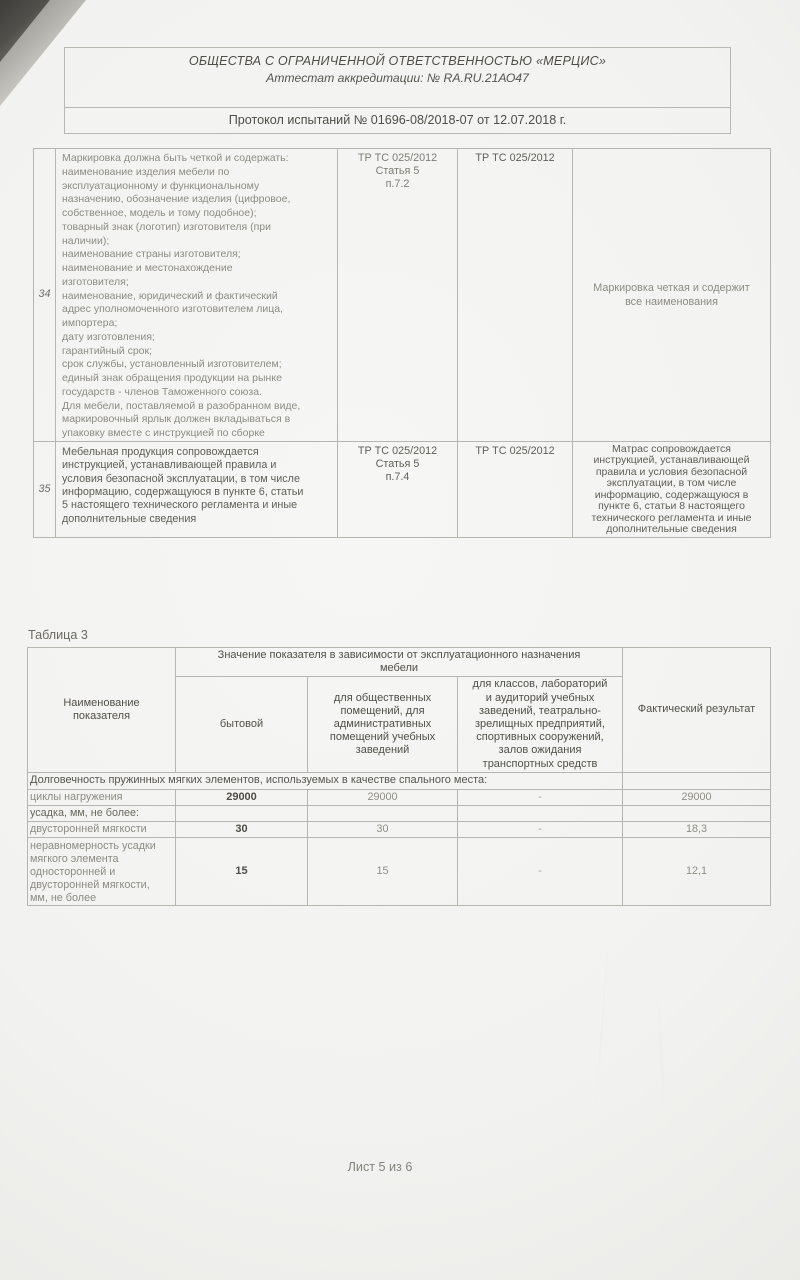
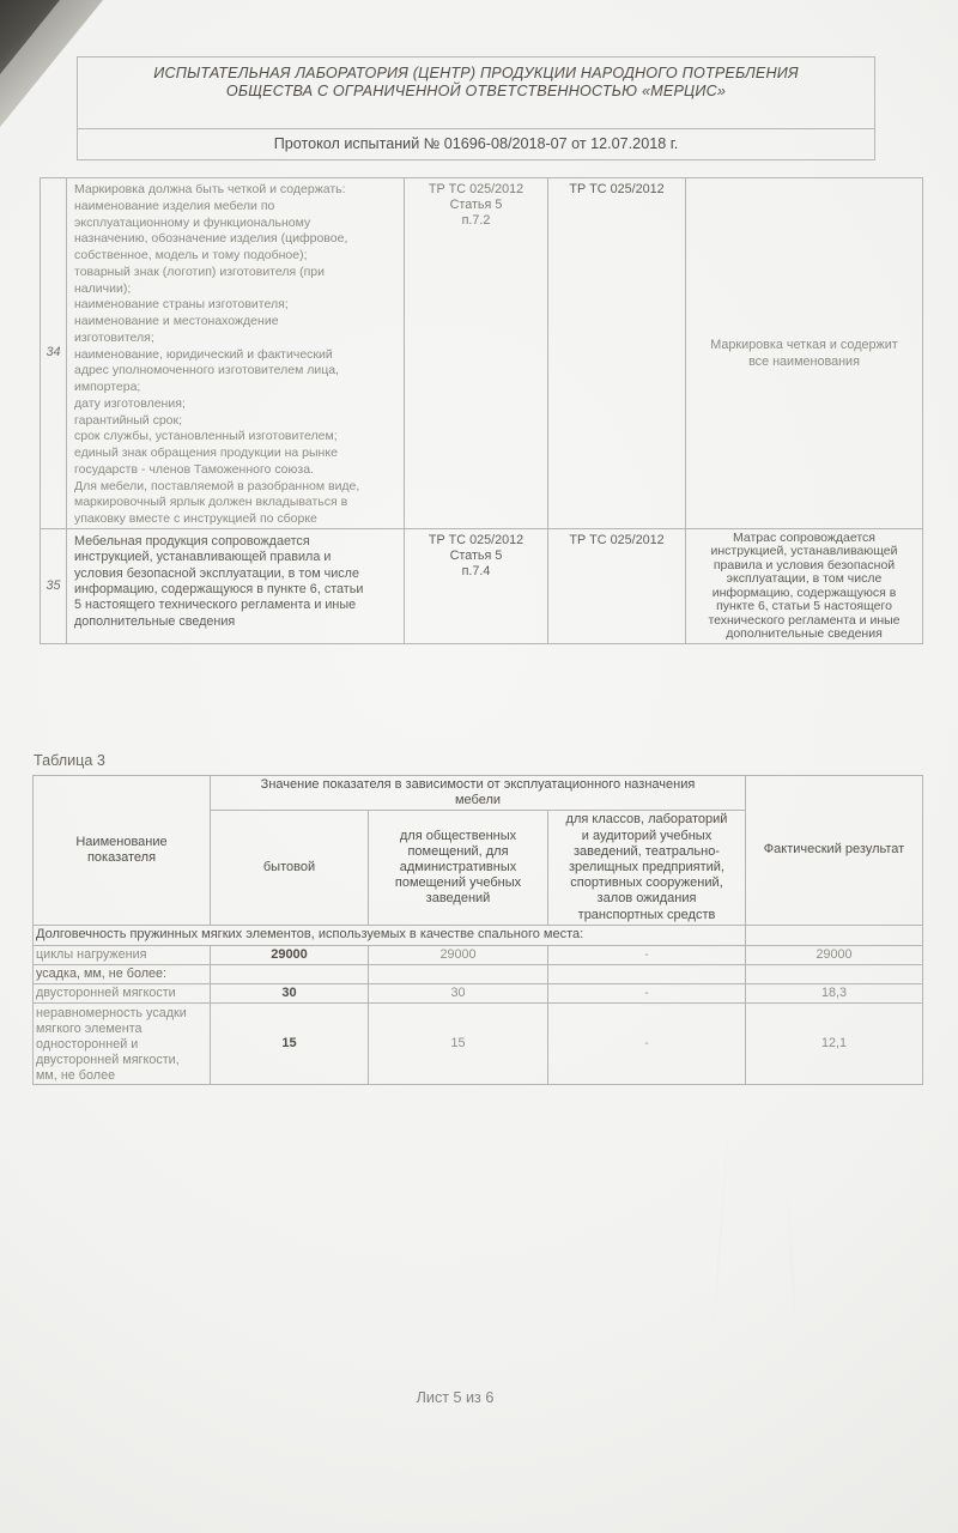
+ ИСПЫТАТЕЛЬНАЯ ЛАБОРАТОРИЯ (ЦЕНТР) ПРОДУКЦИИ НАРОДНОГО ПОТРЕБЛЕНИЯ
  ОБЩЕСТВА С ОГРАНИЧЕННОЙ ОТВЕТСТВЕННОСТЬЮ «МЕРЦИС»
- Аттестат аккредитации: № RA.RU.21АО47
  Протокол испытаний № 01696-08/2018-07 от 12.07.2018 г.
  34	Маркировка должна быть четкой и содержать: наименование изделия мебели по эксплуатационному и функциональному назначению, обозначение изделия (цифровое, собственное, модель и тому подобное); товарный знак (логотип) изготовителя (при наличии); наименование страны изготовителя; наименование и местонахождение изготовителя; наименование, юридический и фактический адрес уполномоченного изготовителем лица, импортера; дату изготовления; гарантийный срок; срок службы, установленный изготовителем; единый знак обращения продукции на рынке государств - членов Таможенного союза. Для мебели, поставляемой в разобранном виде, маркировочный ярлык должен вкладываться в упаковку вместе с инструкцией по сборке	ТР ТС 025/2012 Статья 5 п.7.2	ТР ТС 025/2012	Маркировка четкая и содержит все наименования
- 35	Мебельная продукция сопровождается инструкцией, устанавливающей правила и условия безопасной эксплуатации, в том числе информацию, содержащуюся в пункте 6, статьи 5 настоящего технического регламента и иные дополнительные сведения	ТР ТС 025/2012 Статья 5 п.7.4	ТР ТС 025/2012	Матрас сопровождается инструкцией, устанавливающей правила и условия безопасной эксплуатации, в том числе информацию, содержащуюся в пункте 6, статьи 8 настоящего технического регламента и иные дополнительные сведения
+ 35	Мебельная продукция сопровождается инструкцией, устанавливающей правила и условия безопасной эксплуатации, в том числе информацию, содержащуюся в пункте 6, статьи 5 настоящего технического регламента и иные дополнительные сведения	ТР ТС 025/2012 Статья 5 п.7.4	ТР ТС 025/2012	Матрас сопровождается инструкцией, устанавливающей правила и условия безопасной эксплуатации, в том числе информацию, содержащуюся в пункте 6, статьи 5 настоящего технического регламента и иные дополнительные сведения
  Таблица 3
  Наименование показателя	Значение показателя в зависимости от эксплуатационного назначения мебели	Фактический результат
  бытовой	для общественных помещений, для административных помещений учебных заведений	для классов, лабораторий и аудиторий учебных заведений, театрально- зрелищных предприятий, спортивных сооружений, залов ожидания транспортных средств
  Долговечность пружинных мягких элементов, используемых в качестве спального места:
  циклы нагружения	29000	29000	-	29000
  усадка, мм, не более:
  двусторонней мягкости	30	30	-	18,3
  неравномерность усадки мягкого элемента односторонней и двусторонней мягкости, мм, не более	15	15	-	12,1
  Лист 5 из 6
